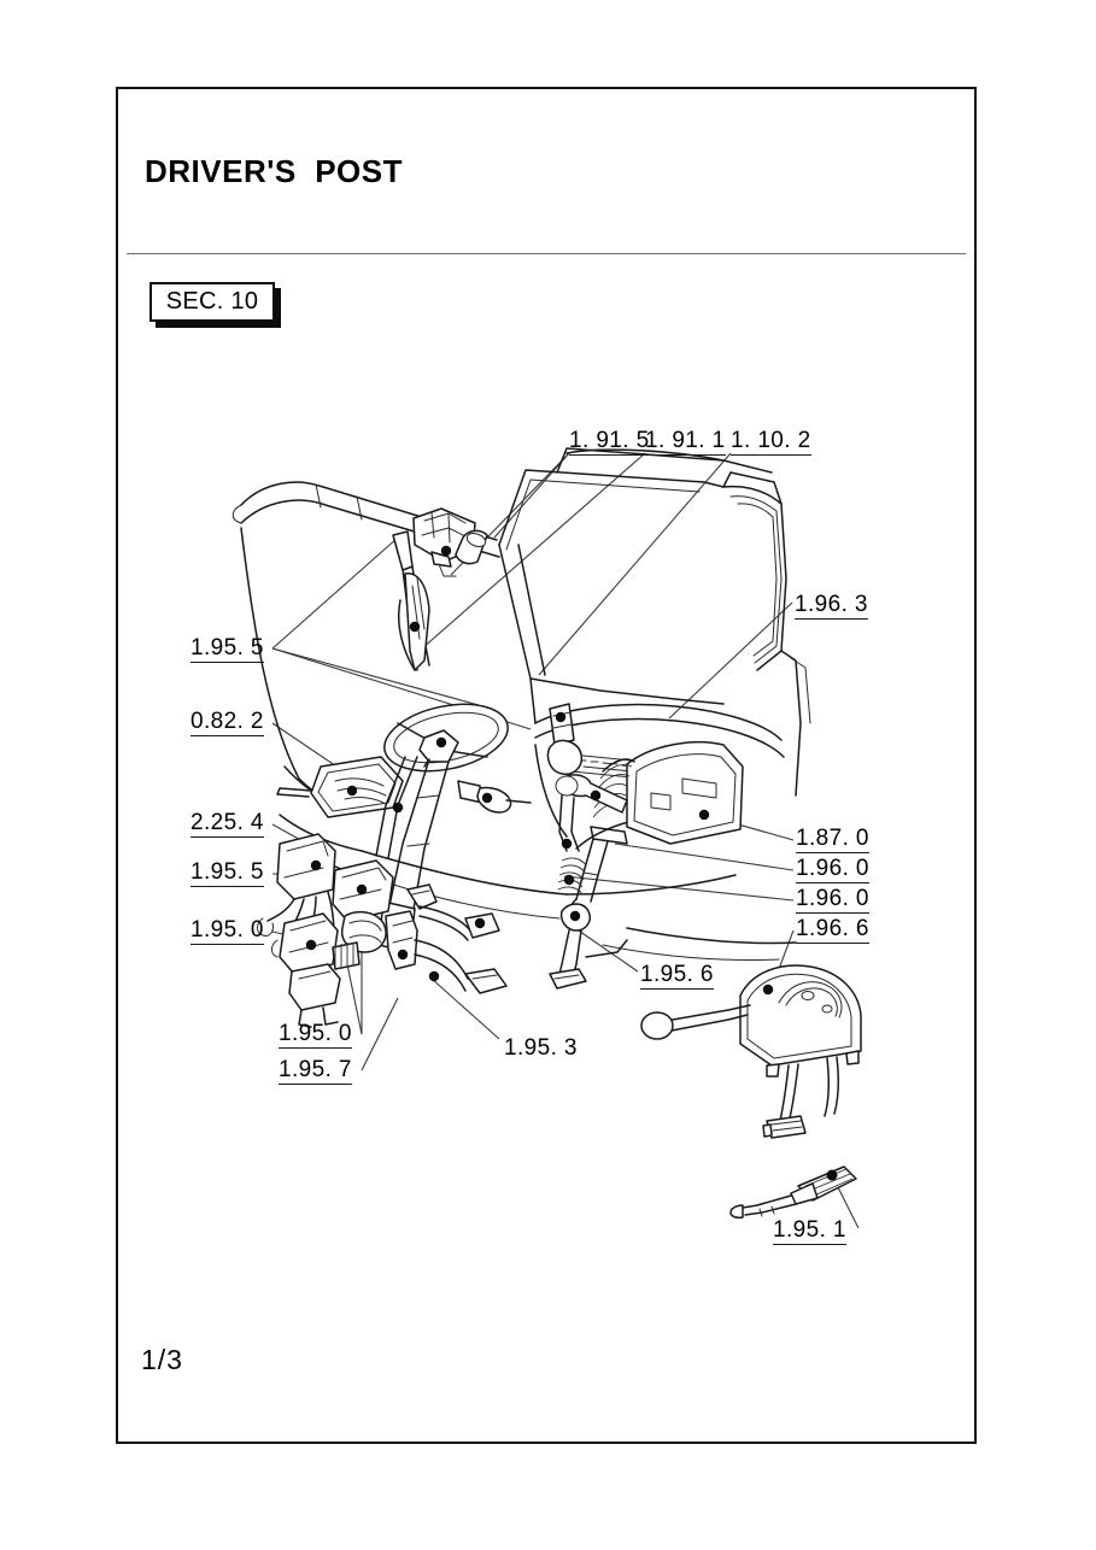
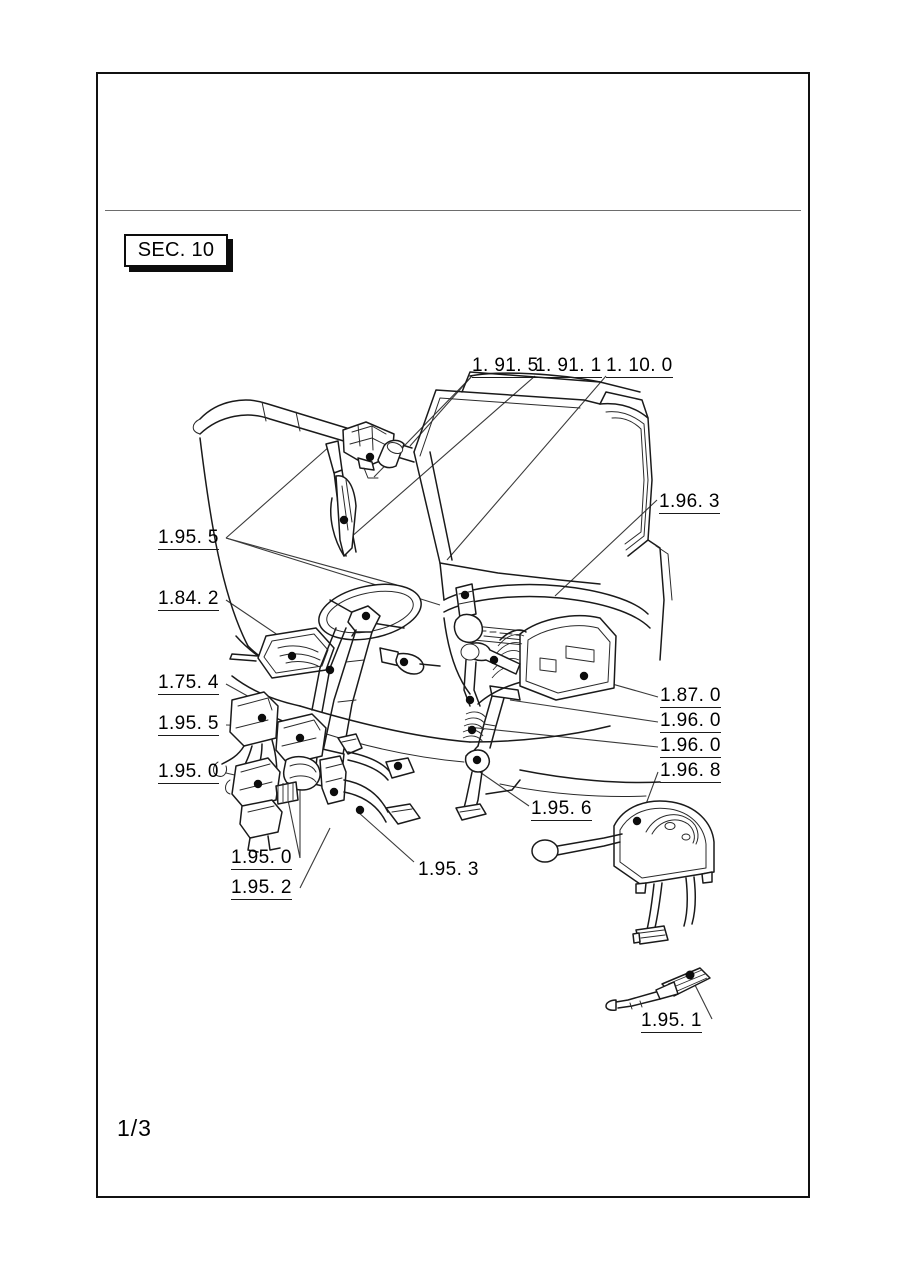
- DRIVER'S POST
  SEC. 10
  1. 91. 5
  1. 91. 1
- 1. 10. 2
+ 1. 10. 0
  1.96. 3
  1.95. 5
- 0.82. 2
+ 1.84. 2
- 2.25. 4
+ 1.75. 4
  1.95. 5
  1.95. 0
  1.87. 0
  1.96. 0
  1.96. 0
- 1.96. 6
+ 1.96. 8
  1.95. 6
  1.95. 0
- 1.95. 7
+ 1.95. 2
  1.95. 3
  1.95. 1
  1/3
